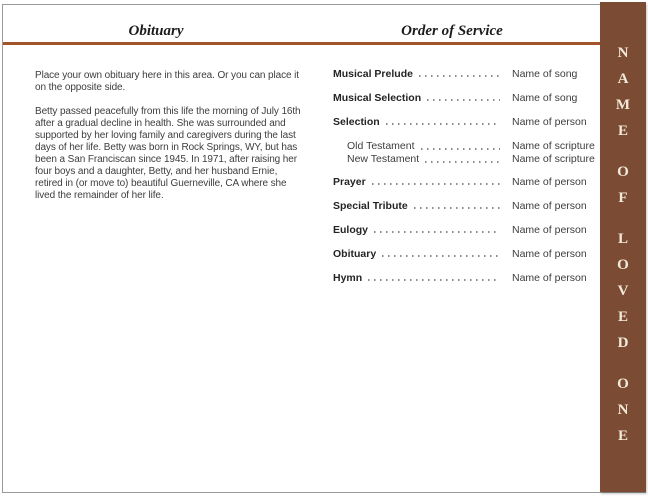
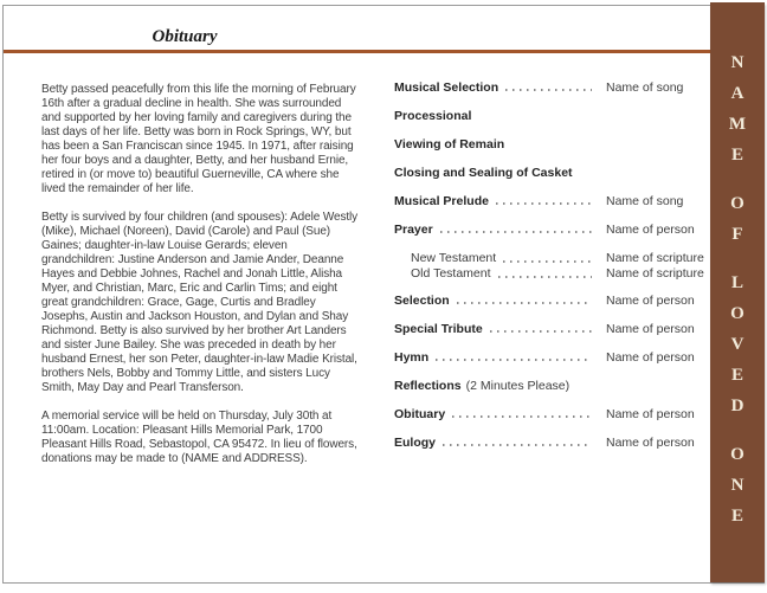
  Obituary
- Order of Service
- Place your own obituary here in this area. Or you can place it on the opposite side.
- Betty passed peacefully from this life the morning of July 16th after a gradual decline in health. She was surrounded and supported by her loving family and caregivers during the last days of her life. Betty was born in Rock Springs, WY, but has been a San Franciscan since 1945. In 1971, after raising her four boys and a daughter, Betty, and her husband Ernie, retired in (or move to) beautiful Guerneville, CA where she lived the remainder of her life.
+ Betty passed peacefully from this life the morning of February 16th after a gradual decline in health. She was surrounded and supported by her loving family and caregivers during the last days of her life. Betty was born in Rock Springs, WY, but has been a San Franciscan since 1945. In 1971, after raising her four boys and a daughter, Betty, and her husband Ernie, retired in (or move to) beautiful Guerneville, CA where she lived the remainder of her life.
+ Betty is survived by four children (and spouses): Adele Westly (Mike), Michael (Noreen), David (Carole) and Paul (Sue) Gaines; daughter-in-law Louise Gerards; eleven grandchildren: Justine Anderson and Jamie Ander, Deanne Hayes and Debbie Johnes, Rachel and Jonah Little, Alisha Myer, and Christian, Marc, Eric and Carlin Tims; and eight great grandchildren: Grace, Gage, Curtis and Bradley Josephs, Austin and Jackson Houston, and Dylan and Shay Richmond. Betty is also survived by her brother Art Landers and sister June Bailey. She was preceded in death by her husband Ernest, her son Peter, daughter-in-law Madie Kristal, brothers Nels, Bobby and Tommy Little, and sisters Lucy Smith, May Day and Pearl Transferson.
+ A memorial service will be held on Thursday, July 30th at 11:00am. Location: Pleasant Hills Memorial Park, 1700 Pleasant Hills Road, Sebastopol, CA 95472. In lieu of flowers, donations may be made to (NAME and ADDRESS).
- Musical Prelude
+ Musical Selection
  Name of song
+ Processional
+ Viewing of Remain
+ Closing and Sealing of Casket
- Musical Selection
+ Musical Prelude
  Name of song
- Selection
+ Prayer
  Name of person
- Old Testament
+ New Testament
  Name of scripture
- New Testament
+ Old Testament
  Name of scripture
- Prayer
+ Selection
  Name of person
  Special Tribute
  Name of person
- Eulogy
+ Hymn
  Name of person
+ Reflections
+ (2 Minutes Please)
  Obituary
  Name of person
- Hymn
+ Eulogy
  Name of person
  N
  A
  M
  E
  O
  F
  L
  O
  V
  E
  D
  O
  N
  E
